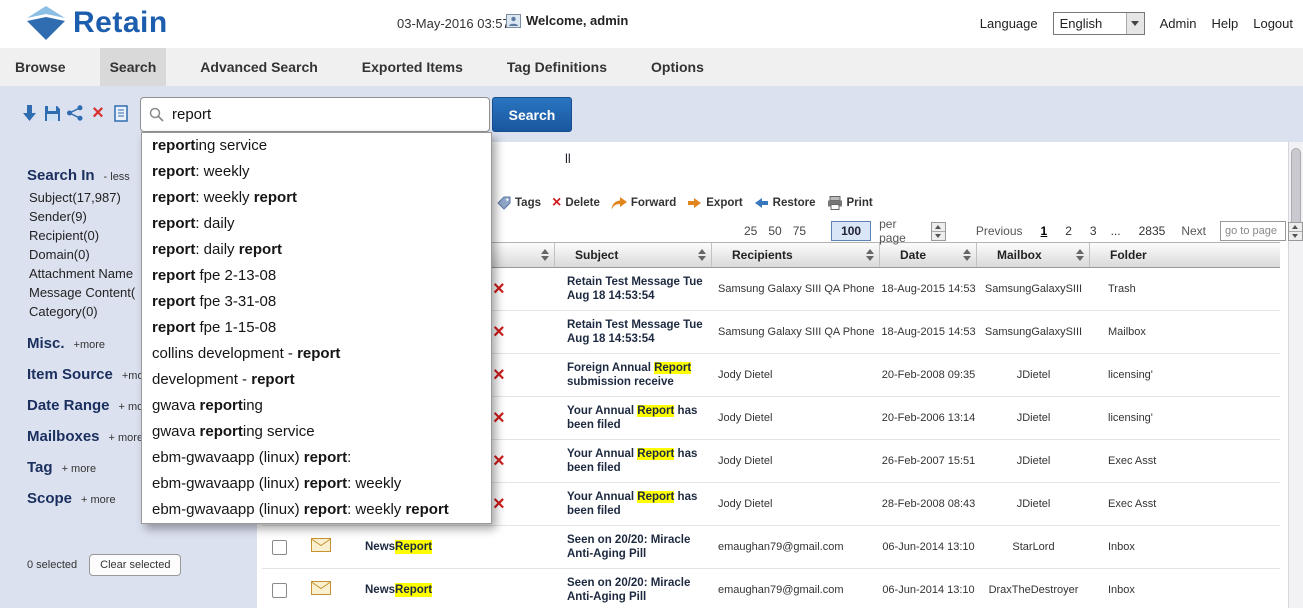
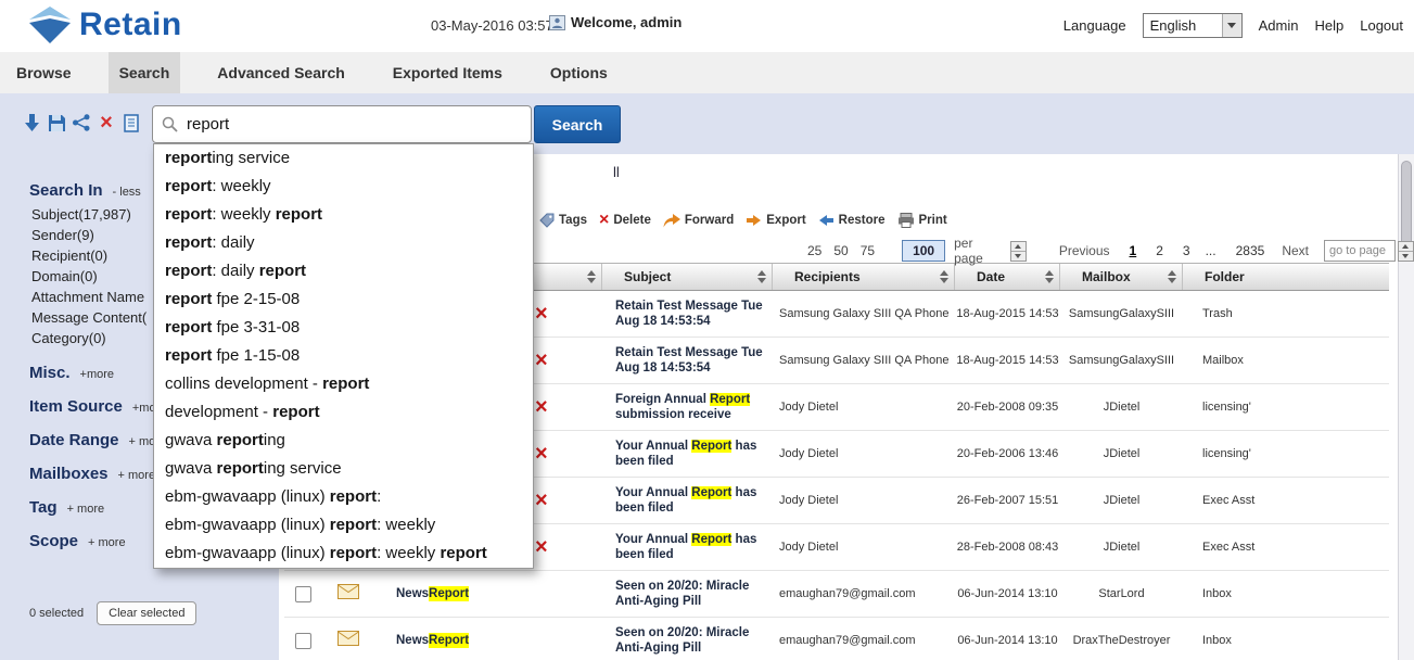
  Retain
  03-May-2016 03:5
  Welcome, admin
  Language
  English
  Admin
  Help
  Logout
  Browse
  Search
  Advanced Search
  Exported Items
- Tag Definitions
  Options
  ×
  report
  Search
  Search In
  - less
  Subject(17,987)
  Sender(9)
  Recipient(0)
  Domain(0)
  Attachment Name
  Message Content(
  Category(0)
  Misc.
  +more
  Item Source
  Date Range
  Mailboxes
  + mor
  Tag
  + more
  Scope
  + more
  0 selected
  Clear selected
  ll
  Tags
  ×
  Delete
  Forward
  Export
  Restore
  Print
  25
  50
  75
  100
  per page
  Previous
  1
  2
  3
  ...
  2835
  Next
  go to page
  Subject
  Recipients
  Date
  Mailbox
  Folder
  ×
  Retain Test Message Tue Aug 18 14:53:54
  Samsung Galaxy SIII QA Phone
  18-Aug-2015 14:53
  SamsungGalaxySIII
  Trash
  ×
  Retain Test Message Tue Aug 18 14:53:54
  Samsung Galaxy SIII QA Phone
  18-Aug-2015 14:53
  SamsungGalaxySIII
  Mailbox
  ×
  Foreign Annual Report submission receive
  Jody Dietel
  20-Feb-2008 09:35
  JDietel
  licensing'
  ×
  Your Annual Report has been filed
  Jody Dietel
- 20-Feb-2006 13:14
+ 20-Feb-2006 13:46
  JDietel
  licensing'
  ×
  Your Annual Report has been filed
  Jody Dietel
  26-Feb-2007 15:51
  JDietel
  Exec Asst
  ×
  Your Annual Report has been filed
  Jody Dietel
  28-Feb-2008 08:43
  JDietel
  Exec Asst
  News
  Report
  Seen on 20/20: Miracle Anti-Aging Pill
  emaughan79@gmail.com
  06-Jun-2014 13:10
  StarLord
  Inbox
  News
  Report
  Seen on 20/20: Miracle Anti-Aging Pill
  emaughan79@gmail.com
  06-Jun-2014 13:10
  DraxTheDestroyer
  Inbox
  reporting service
  report: weekly
  report: weekly report
  report: daily
  report: daily report
- report fpe 2-13-08
+ report fpe 2-15-08
  report fpe 3-31-08
  report fpe 1-15-08
  collins development - report
  development - report
  gwava reporting
  gwava reporting service
  ebm-gwavaapp (linux) report:
  ebm-gwavaapp (linux) report: weekly
  ebm-gwavaapp (linux) report: weekly report
